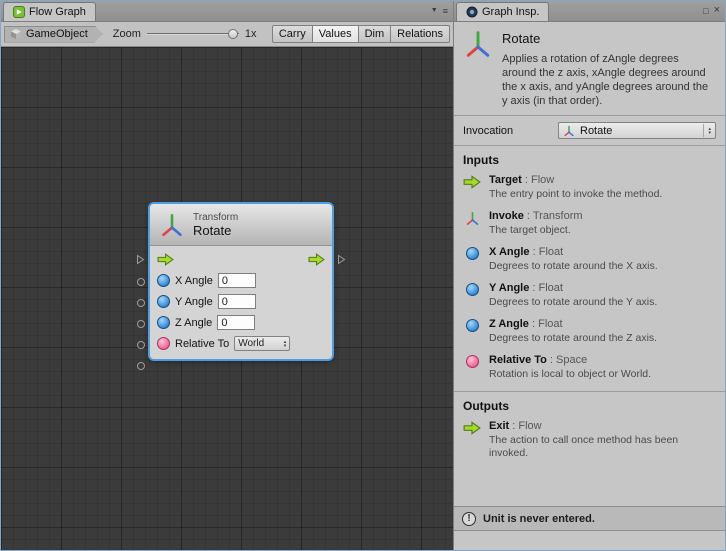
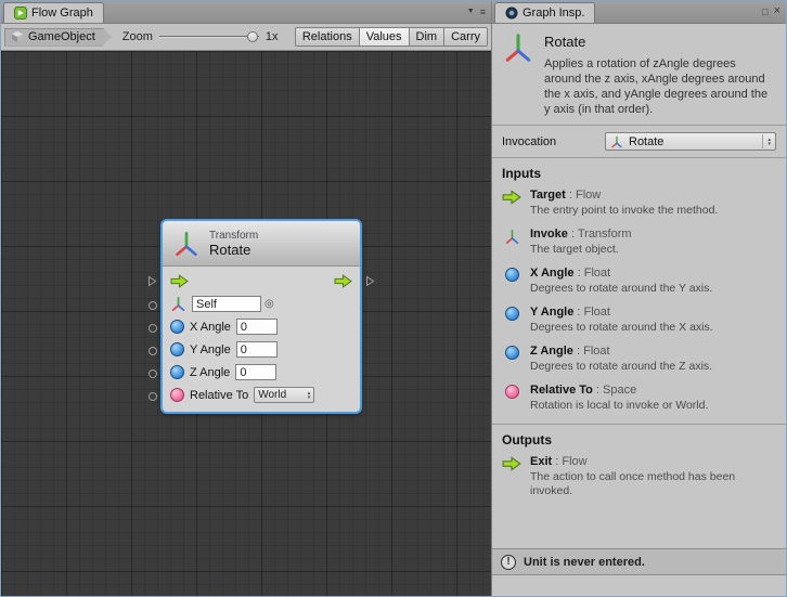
  Flow Graph
  ≡
  GameObject
  Zoom
  1x
- Carry
+ Relations
  Values
  Dim
- Relations
+ Carry
  Transform
  Rotate
+ Self
+ ◎
  X Angle
  0
  Y Angle
  0
  Z Angle
  0
  Relative To
  World
  Graph Insp.
  □
  ×
  Rotate
  Applies a rotation of zAngle degrees around the z axis, xAngle degrees around the x axis, and yAngle degrees around the y axis (in that order).
  Invocation
  Rotate
  Inputs
  Target : Flow
  The entry point to invoke the method.
  Invoke : Transform
  The target object.
  X Angle : Float
- Degrees to rotate around the X axis.
+ Degrees to rotate around the Y axis.
  Y Angle : Float
- Degrees to rotate around the Y axis.
+ Degrees to rotate around the X axis.
  Z Angle : Float
  Degrees to rotate around the Z axis.
  Relative To : Space
- Rotation is local to object or World.
+ Rotation is local to invoke or World.
  Outputs
  Exit : Flow
  The action to call once method has been invoked.
  !
  Unit is never entered.
